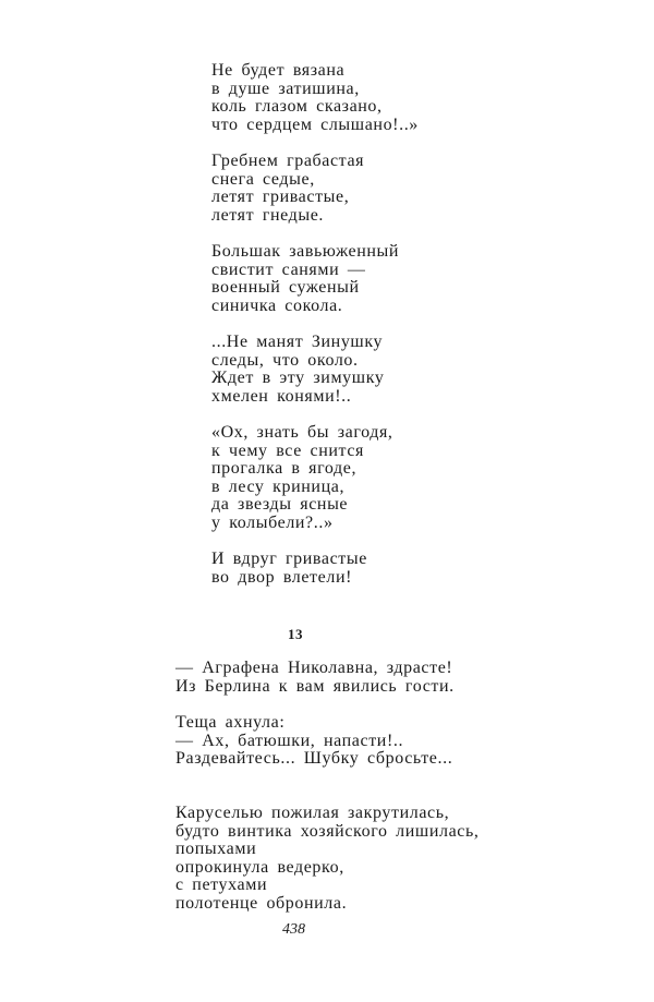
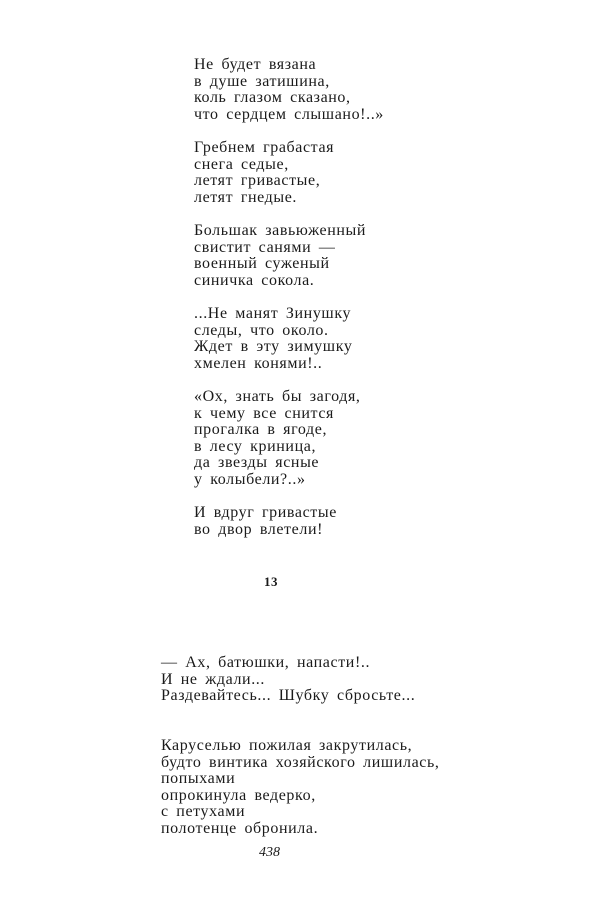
  Не будет вязана
  в душе затишина,
  коль глазом сказано,
  что сердцем слышано!..»
  Гребнем грабастая
  снега седые,
  летят гривастые,
  летят гнедые.
  Большак завьюженный
  свистит санями —
  военный суженый
  синичка сокола.
  ...Не манят Зинушку
  следы, что около.
  Ждет в эту зимушку
  хмелен конями!..
  «Ох, знать бы загодя,
  к чему все снится
  прогалка в ягоде,
  в лесу криница,
  да звезды ясные
  у колыбели?..»
  И вдруг гривастые
  во двор влетели!
  13
- — Аграфена Николавна, здрасте!
- Из Берлина к вам явились гости.
- Теща ахнула:
  — Ах, батюшки, напасти!..
+ И не ждали...
  Раздевайтесь... Шубку сбросьте...
  Каруселью пожилая закрутилась,
  будто винтика хозяйского лишилась,
  попыхами
  опрокинула ведерко,
  с петухами
  полотенце обронила.
  438
